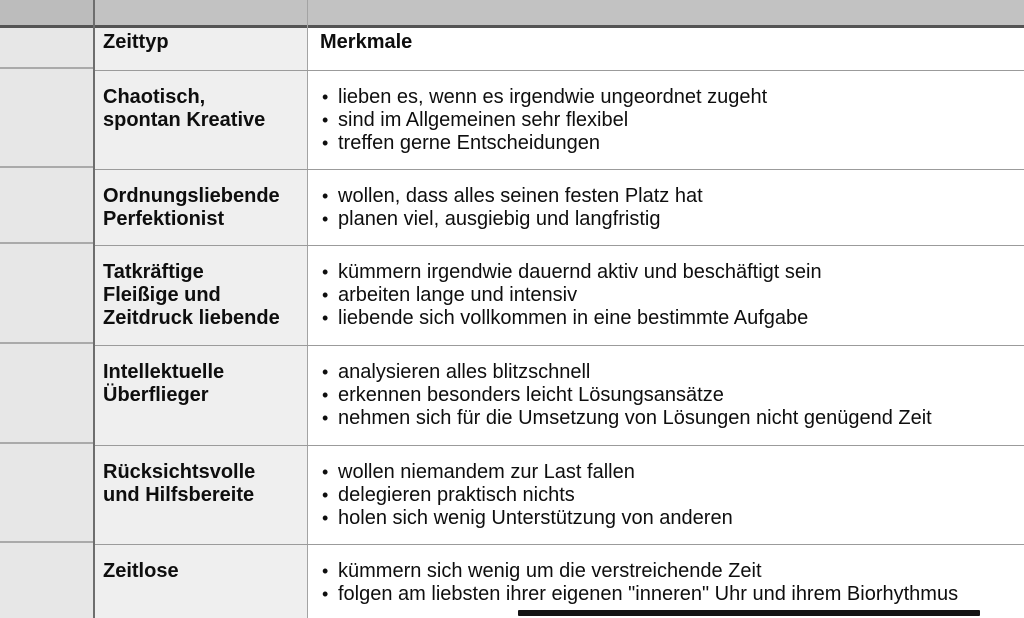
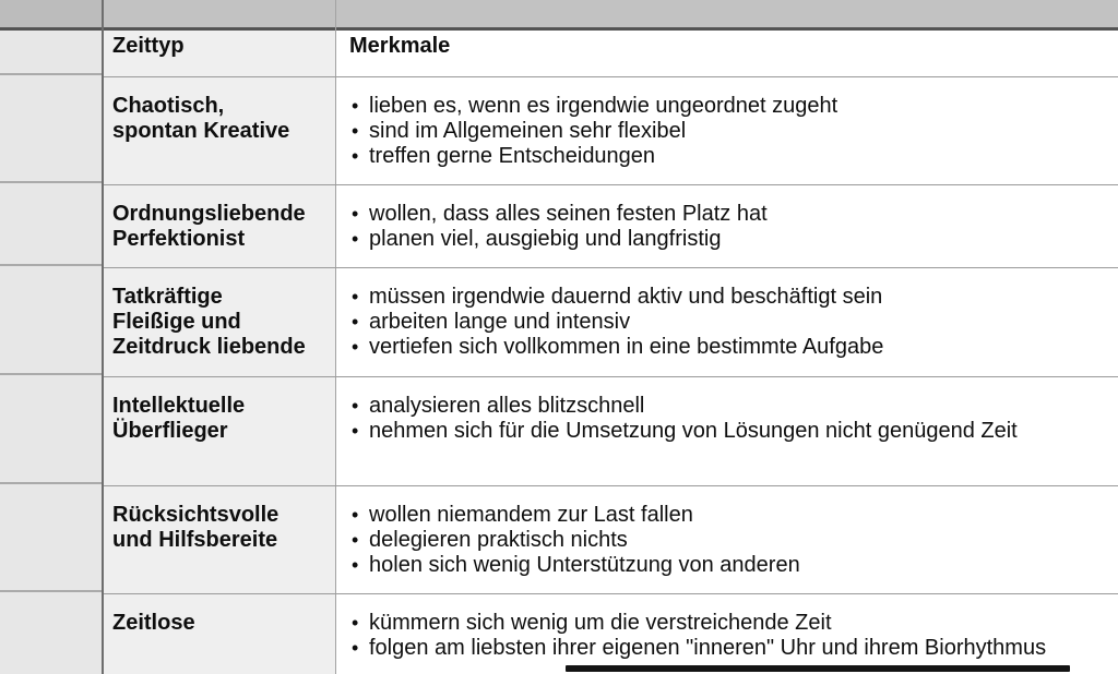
  Zeittyp
  Merkmale
  Chaotisch,
  spontan Kreative
  lieben es, wenn es irgendwie ungeordnet zugeht
  sind im Allgemeinen sehr flexibel
  treffen gerne Entscheidungen
  Ordnungsliebende
  Perfektionist
  wollen, dass alles seinen festen Platz hat
  planen viel, ausgiebig und langfristig
  Tatkräftige
  Fleißige und
  Zeitdruck liebende
- kümmern irgendwie dauernd aktiv und beschäftigt sein
+ müssen irgendwie dauernd aktiv und beschäftigt sein
  arbeiten lange und intensiv
- liebende sich vollkommen in eine bestimmte Aufgabe
+ vertiefen sich vollkommen in eine bestimmte Aufgabe
  Intellektuelle
  Überflieger
  analysieren alles blitzschnell
- erkennen besonders leicht Lösungsansätze
  nehmen sich für die Umsetzung von Lösungen nicht genügend Zeit
  Rücksichtsvolle
  und Hilfsbereite
  wollen niemandem zur Last fallen
  delegieren praktisch nichts
  holen sich wenig Unterstützung von anderen
  Zeitlose
  kümmern sich wenig um die verstreichende Zeit
  folgen am liebsten ihrer eigenen "inneren" Uhr und ihrem Biorhythmus
